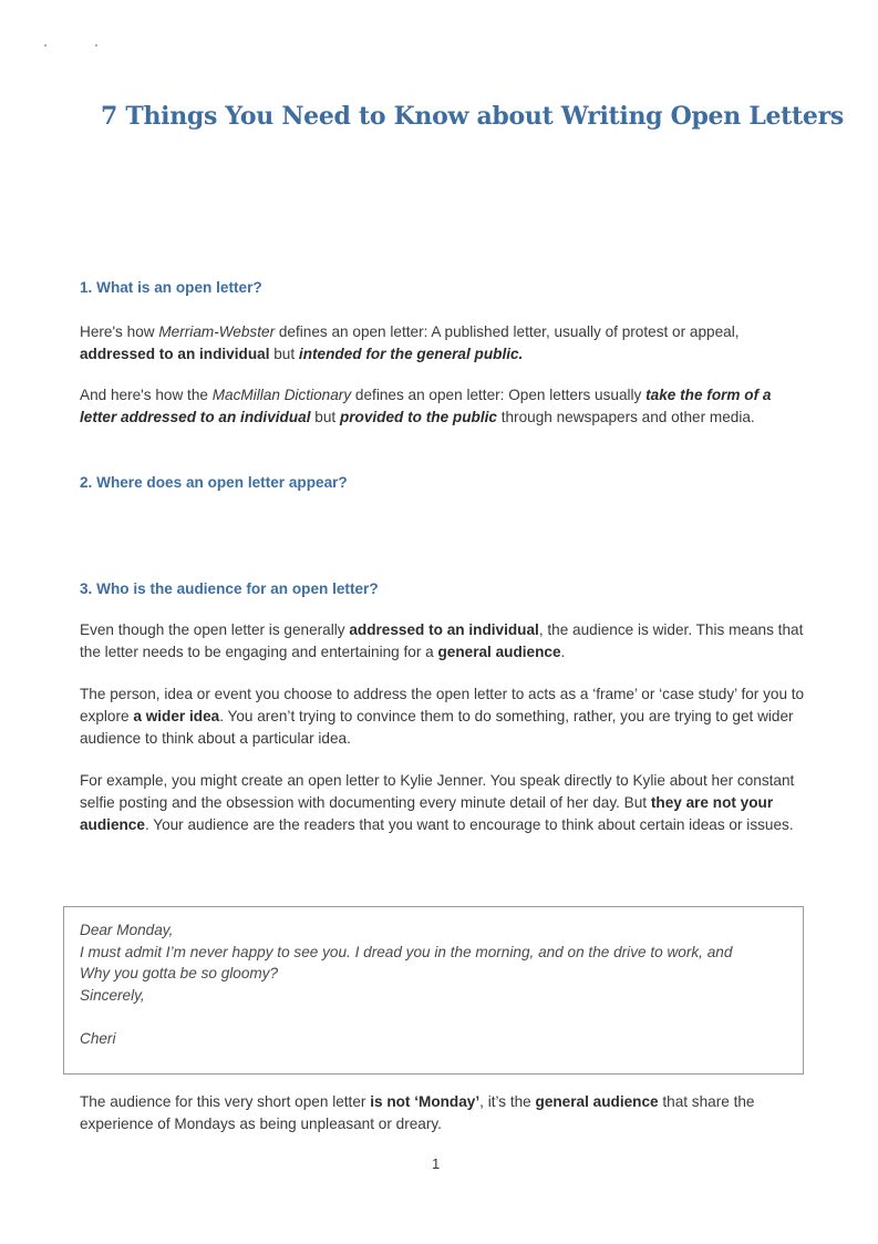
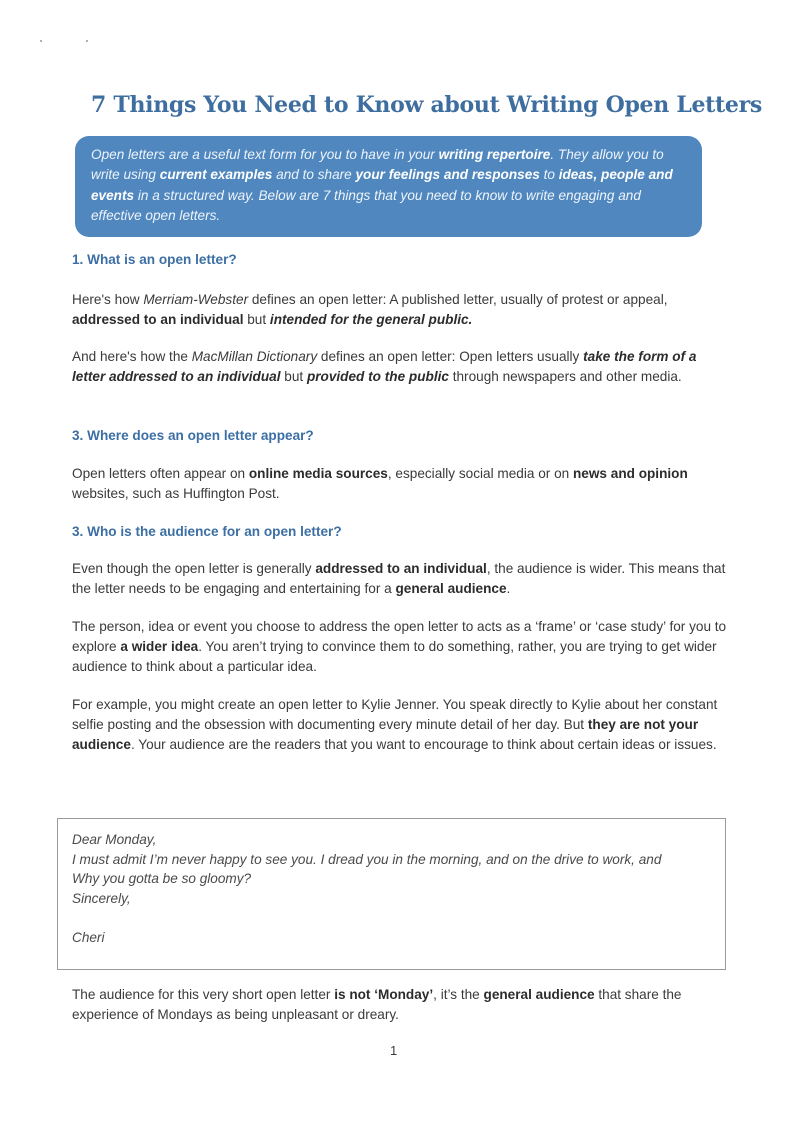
  7 Things You Need to Know about Writing Open Letters
+ Open letters are a useful text form for you to have in your writing repertoire. They allow you to write using current examples and to share your feelings and responses to ideas, people and events in a structured way. Below are 7 things that you need to know to write engaging and effective open letters.
  1. What is an open letter?
  Here's how Merriam-Webster defines an open letter: A published letter, usually of protest or appeal, addressed to an individual but intended for the general public.
  And here's how the MacMillan Dictionary defines an open letter: Open letters usually take the form of a letter addressed to an individual but provided to the public through newspapers and other media.
- 2. Where does an open letter appear?
+ 3. Where does an open letter appear?
+ Open letters often appear on online media sources, especially social media or on news and opinion websites, such as Huffington Post.
  3. Who is the audience for an open letter?
  Even though the open letter is generally addressed to an individual, the audience is wider. This means that the letter needs to be engaging and entertaining for a general audience.
  The person, idea or event you choose to address the open letter to acts as a ‘frame’ or ‘case study’ for you to explore a wider idea. You aren’t trying to convince them to do something, rather, you are trying to get wider audience to think about a particular idea.
  For example, you might create an open letter to Kylie Jenner. You speak directly to Kylie about her constant selfie posting and the obsession with documenting every minute detail of her day. But they are not your audience. Your audience are the readers that you want to encourage to think about certain ideas or issues.
  Dear Monday,
  I must admit I’m never happy to see you. I dread you in the morning, and on the drive to work, and
  Why you gotta be so gloomy?
  Sincerely,
  Cheri
  The audience for this very short open letter is not ‘Monday’, it’s the general audience that share the experience of Mondays as being unpleasant or dreary.
  1
